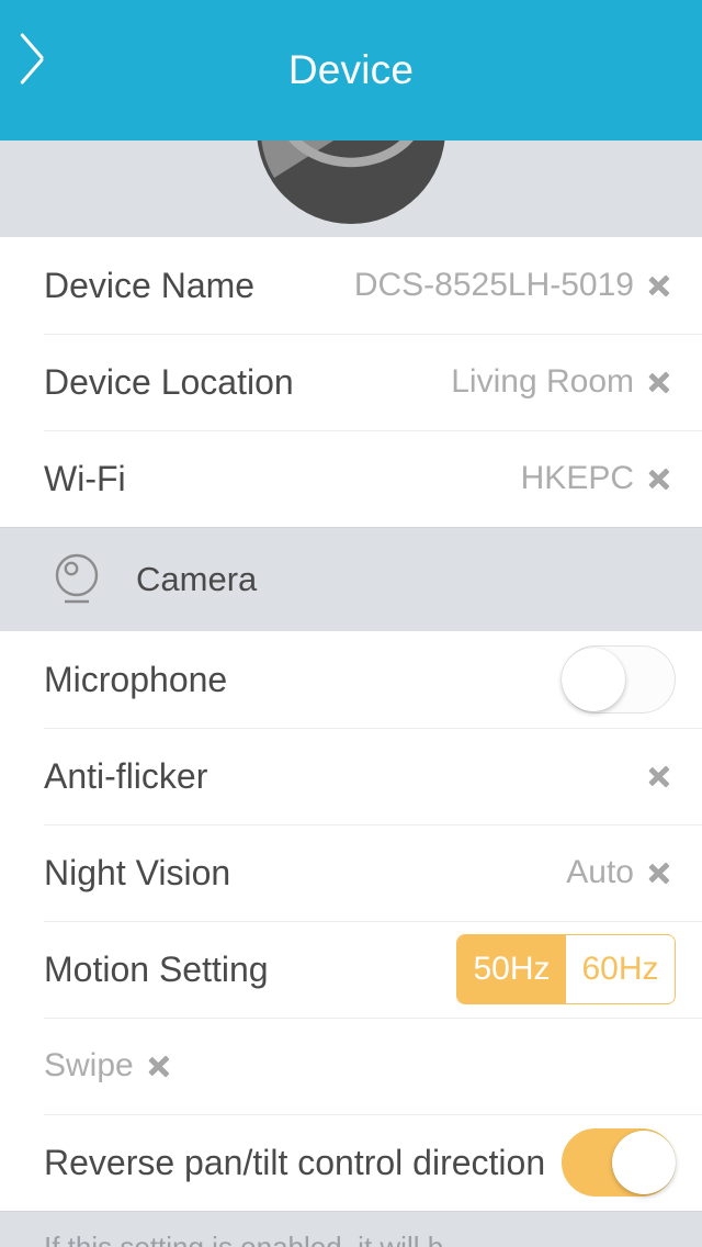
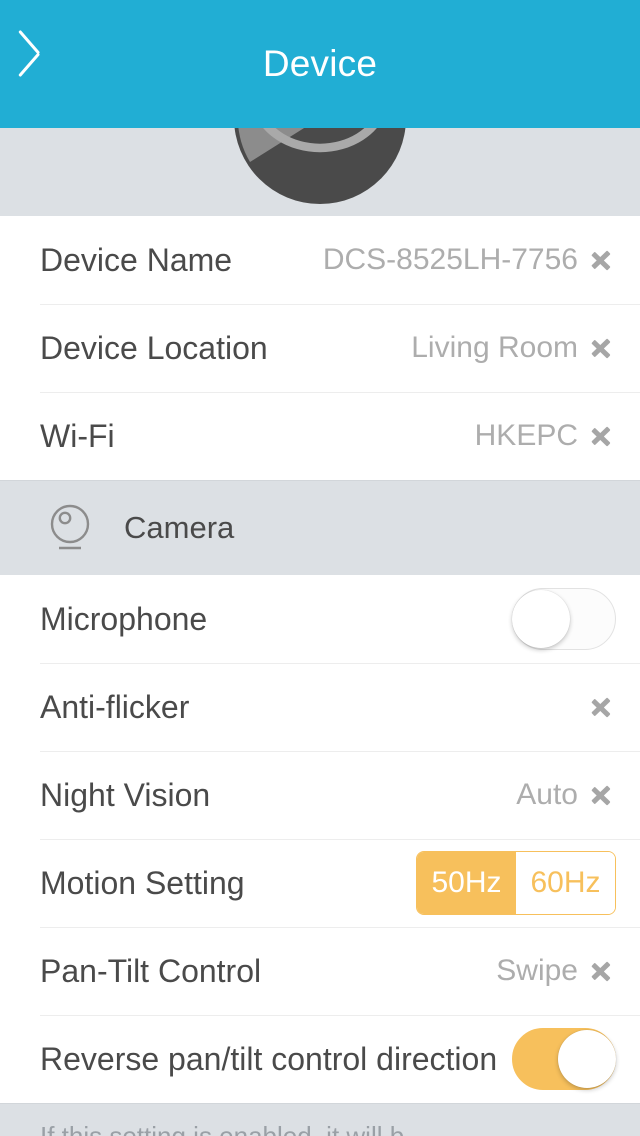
  Device
  Device Name
- DCS-8525LH-5019
+ DCS-8525LH-7756
  Device Location
  Living Room
  Wi-Fi
  HKEPC
  Camera
  Microphone
  Anti-flicker
  Night Vision
  Auto
  Motion Setting
  50Hz
  60Hz
+ Pan-Tilt Control
  Swipe
  Reverse pan/tilt control direction
